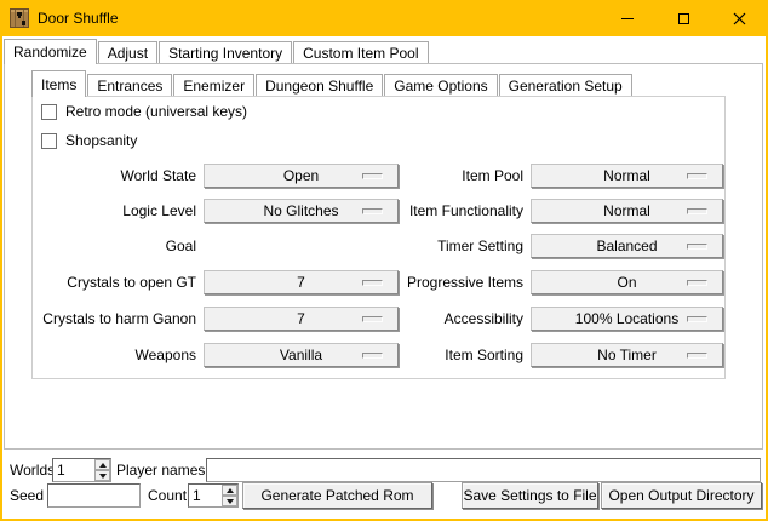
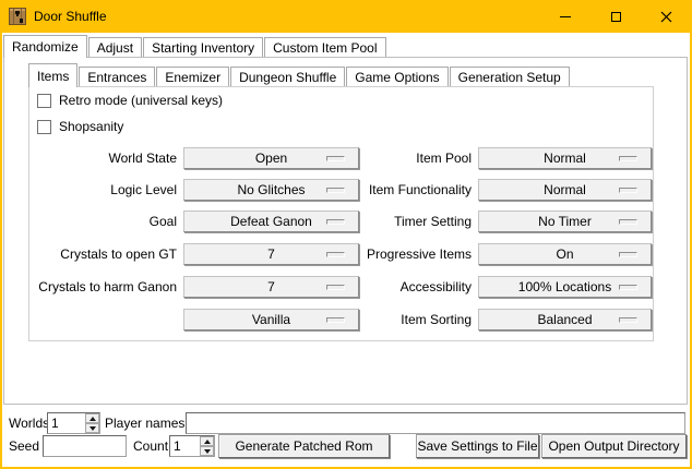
  Door Shuffle
  Randomize
  Adjust
  Starting Inventory
  Custom Item Pool
  Items
  Entrances
  Enemizer
  Dungeon Shuffle
  Game Options
  Generation Setup
  Retro mode (universal keys)
  Shopsanity
  World State
  Open
  Item Pool
  Normal
  Logic Level
  No Glitches
  Item Functionality
  Normal
  Goal
+ Defeat Ganon
  Timer Setting
- Balanced
+ No Timer
  Crystals to open GT
  7
  Progressive Items
  On
  Crystals to harm Ganon
  7
  Accessibility
  100% Locations
- Weapons
  Vanilla
  Item Sorting
- No Timer
+ Balanced
  World
  1
  Player names
  Seed
  Count
  1
  Generate Patched Rom
  Save Settings to File
  Open Output Directory
